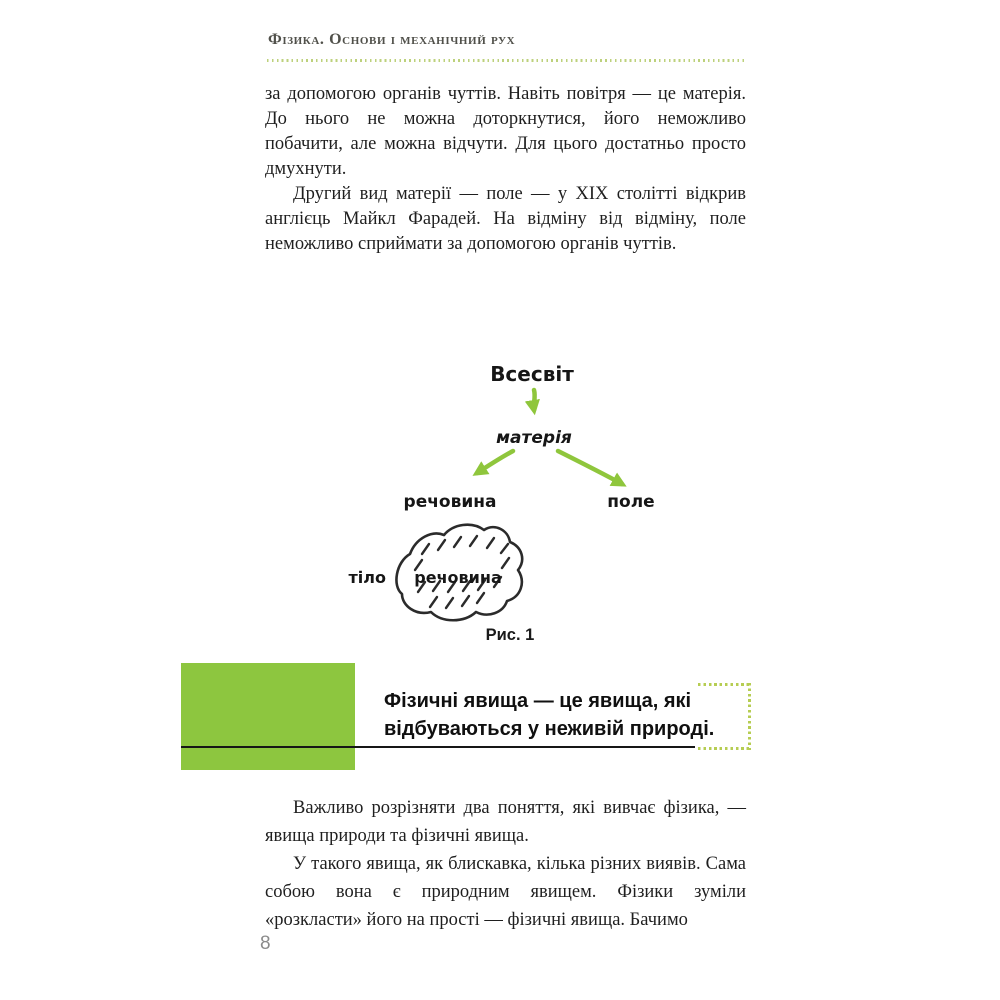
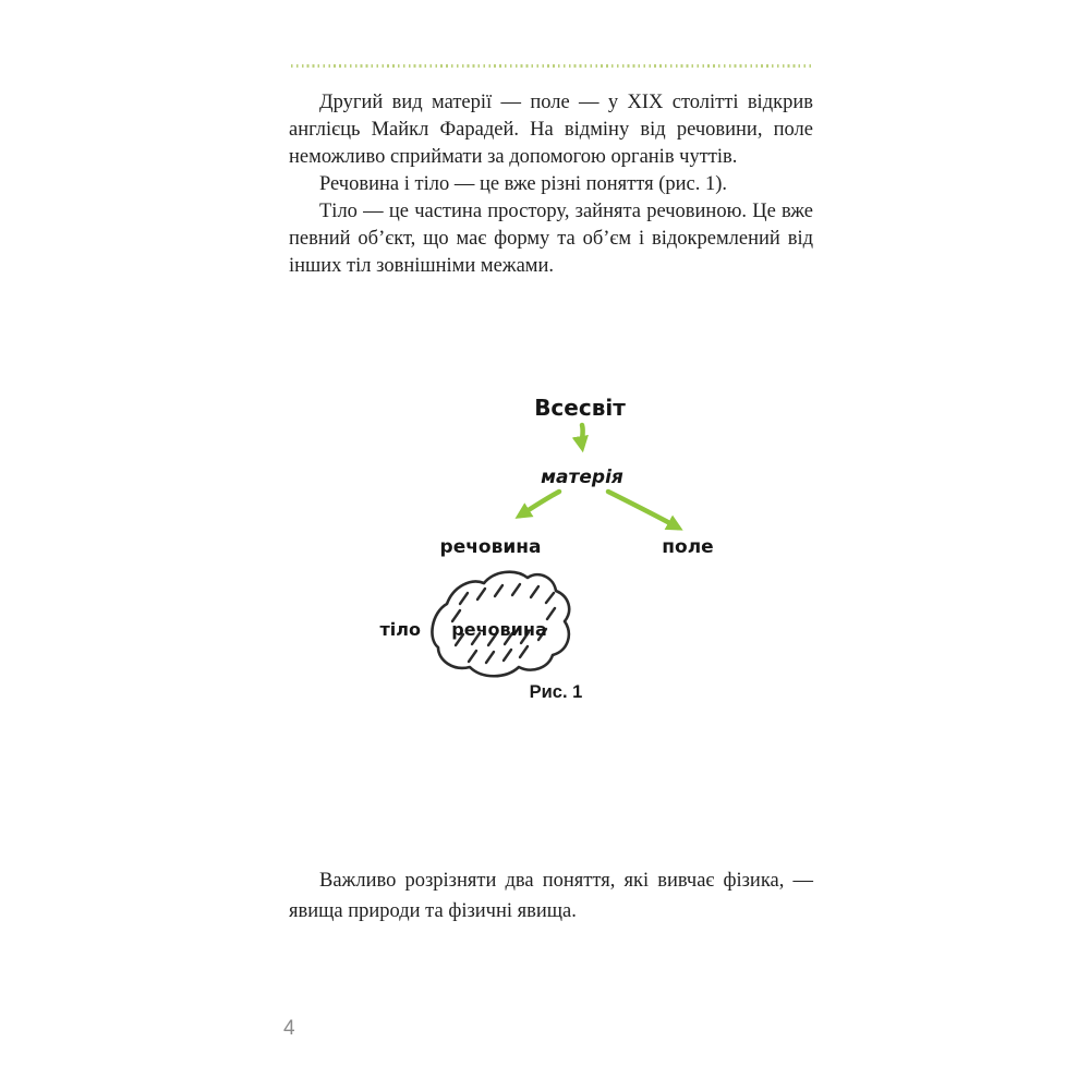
- Фізика. Основи і механічний рух
- за допомогою органів чуттів. Навіть повітря — це матерія. До нього не можна доторкнутися, його неможливо побачити, але можна відчути. Для цього достатньо просто дмухнути.
- Другий вид матерії — поле — у XIX столітті відкрив англієць Майкл Фарадей. На відміну від відміну, поле неможливо сприймати за допомогою органів чуттів.
+ Другий вид матерії — поле — у XIX столітті відкрив англієць Майкл Фарадей. На відміну від речовини, поле неможливо сприймати за допомогою органів чуттів.
+ Речовина і тіло — це вже різні поняття (рис. 1).
+ Тіло — це частина простору, зайнята речовиною. Це вже певний об’єкт, що має форму та об’єм і відокремлений від інших тіл зовнішніми межами.
  Всесвіт
  матерія
  речовина
  поле
  тіло
  речовина
  Рис. 1
- Фізичні явища — це явища, які відбуваються у неживій природі.
  Важливо розрізняти два поняття, які вивчає фізика, — явища природи та фізичні явища.
- У такого явища, як блискавка, кілька різних виявів. Сама собою вона є природним явищем. Фізики зуміли «розкласти» його на прості — фізичні явища. Бачимо
- 8
+ 4
